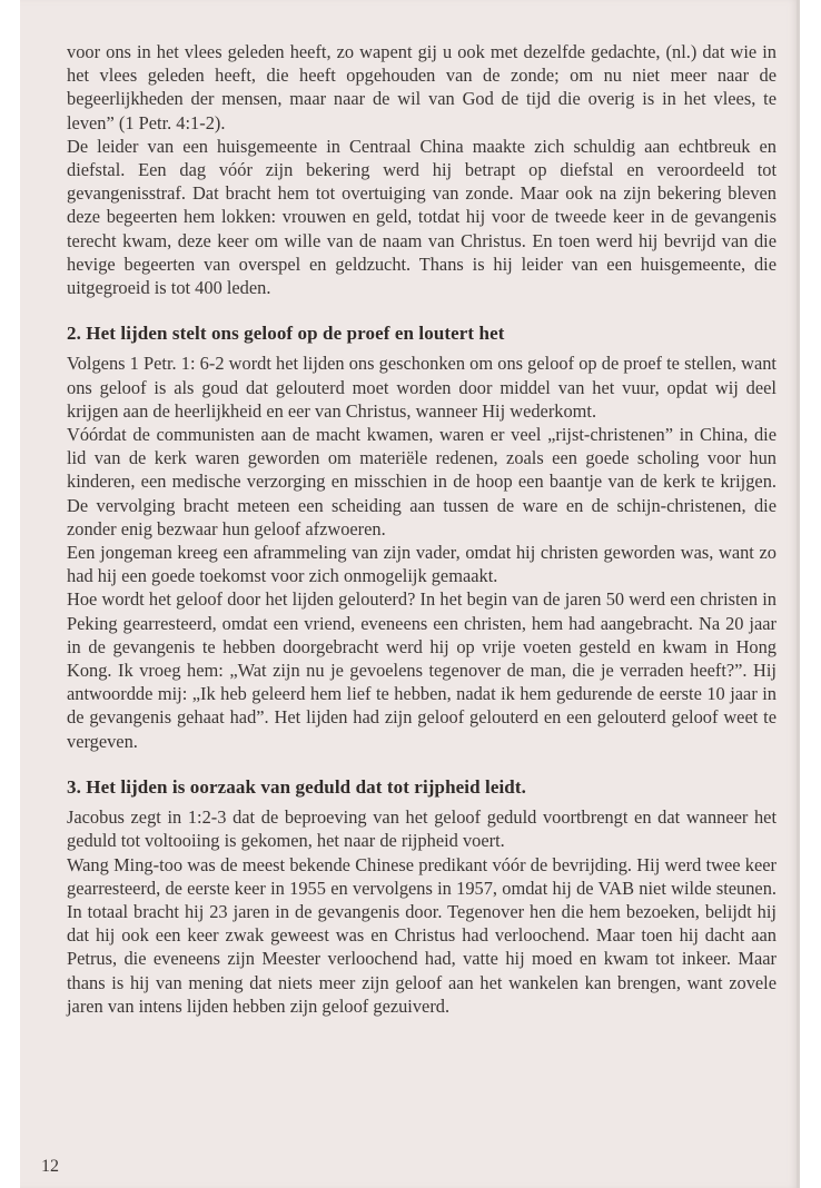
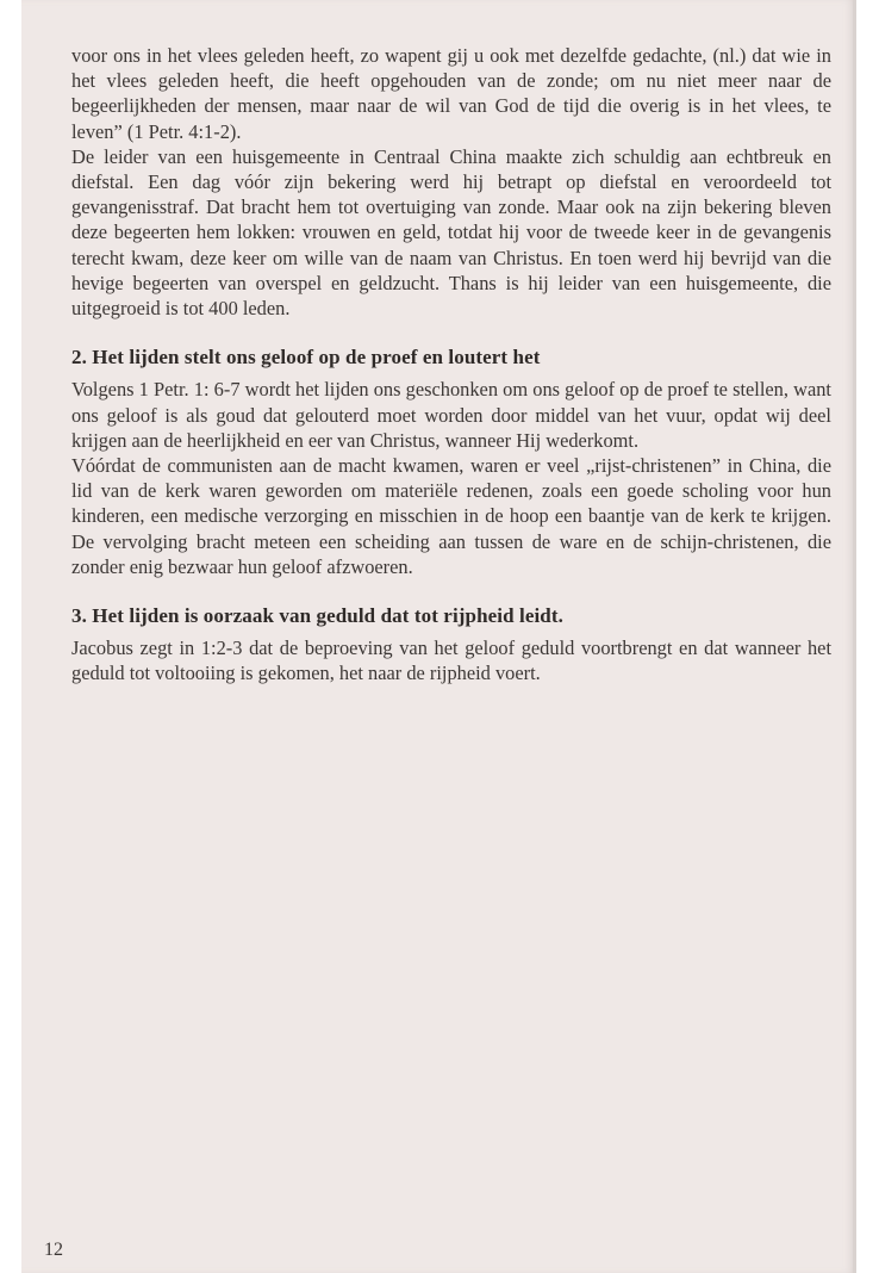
  voor ons in het vlees geleden heeft, zo wapent gij u ook met dezelfde gedachte, (nl.) dat wie in het vlees geleden heeft, die heeft opgehouden van de zonde; om nu niet meer naar de begeerlijkheden der mensen, maar naar de wil van God de tijd die overig is in het vlees, te leven” (1 Petr. 4:1-2).
  De leider van een huisgemeente in Centraal China maakte zich schuldig aan echtbreuk en diefstal. Een dag vóór zijn bekering werd hij betrapt op diefstal en veroordeeld tot gevangenisstraf. Dat bracht hem tot overtuiging van zonde. Maar ook na zijn bekering bleven deze begeerten hem lokken: vrouwen en geld, totdat hij voor de tweede keer in de gevangenis terecht kwam, deze keer om wille van de naam van Christus. En toen werd hij bevrijd van die hevige begeerten van overspel en geldzucht. Thans is hij leider van een huisgemeente, die uitgegroeid is tot 400 leden.
  2. Het lijden stelt ons geloof op de proef en loutert het
- Volgens 1 Petr. 1: 6-2 wordt het lijden ons geschonken om ons geloof op de proef te stellen, want ons geloof is als goud dat gelouterd moet worden door middel van het vuur, opdat wij deel krijgen aan de heerlijkheid en eer van Christus, wanneer Hij wederkomt.
+ Volgens 1 Petr. 1: 6-7 wordt het lijden ons geschonken om ons geloof op de proef te stellen, want ons geloof is als goud dat gelouterd moet worden door middel van het vuur, opdat wij deel krijgen aan de heerlijkheid en eer van Christus, wanneer Hij wederkomt.
  Vóórdat de communisten aan de macht kwamen, waren er veel „rijst-christenen” in China, die lid van de kerk waren geworden om materiële redenen, zoals een goede scholing voor hun kinderen, een medische verzorging en misschien in de hoop een baantje van de kerk te krijgen. De vervolging bracht meteen een schei­ding aan tussen de ware en de schijn-christenen, die zonder enig bezwaar hun geloof afzwoeren.
- Een jongeman kreeg een aframmeling van zijn vader, omdat hij christen geworden was, want zo had hij een goede toekomst voor zich onmogelijk gemaakt.
- Hoe wordt het geloof door het lijden gelouterd? In het begin van de jaren 50 werd een christen in Peking gearresteerd, omdat een vriend, eveneens een christen, hem had aangebracht. Na 20 jaar in de gevangenis te hebben doorgebracht werd hij op vrije voeten gesteld en kwam in Hong Kong. Ik vroeg hem: „Wat zijn nu je gevoelens tegenover de man, die je verraden heeft?”. Hij antwoordde mij: „Ik heb geleerd hem lief te hebben, nadat ik hem gedurende de eerste 10 jaar in de gevangenis gehaat had”. Het lijden had zijn geloof gelouterd en een gelouterd geloof weet te vergeven.
  3. Het lijden is oorzaak van geduld dat tot rijpheid leidt.
  Jacobus zegt in 1:2-3 dat de beproeving van het geloof geduld voortbrengt en dat wanneer het geduld tot voltooiing is gekomen, het naar de rijpheid voert.
- Wang Ming-too was de meest bekende Chinese predikant vóór de bevrijding. Hij werd twee keer gearresteerd, de eerste keer in 1955 en vervolgens in 1957, omdat hij de VAB niet wilde steunen. In totaal bracht hij 23 jaren in de gevangenis door. Tegenover hen die hem bezoeken, belijdt hij dat hij ook een keer zwak geweest was en Christus had verloochend. Maar toen hij dacht aan Petrus, die eveneens zijn Meester verloochend had, vatte hij moed en kwam tot inkeer. Maar thans is hij van mening dat niets meer zijn geloof aan het wankelen kan brengen, want zovele jaren van intens lijden hebben zijn geloof gezuiverd.
  12
